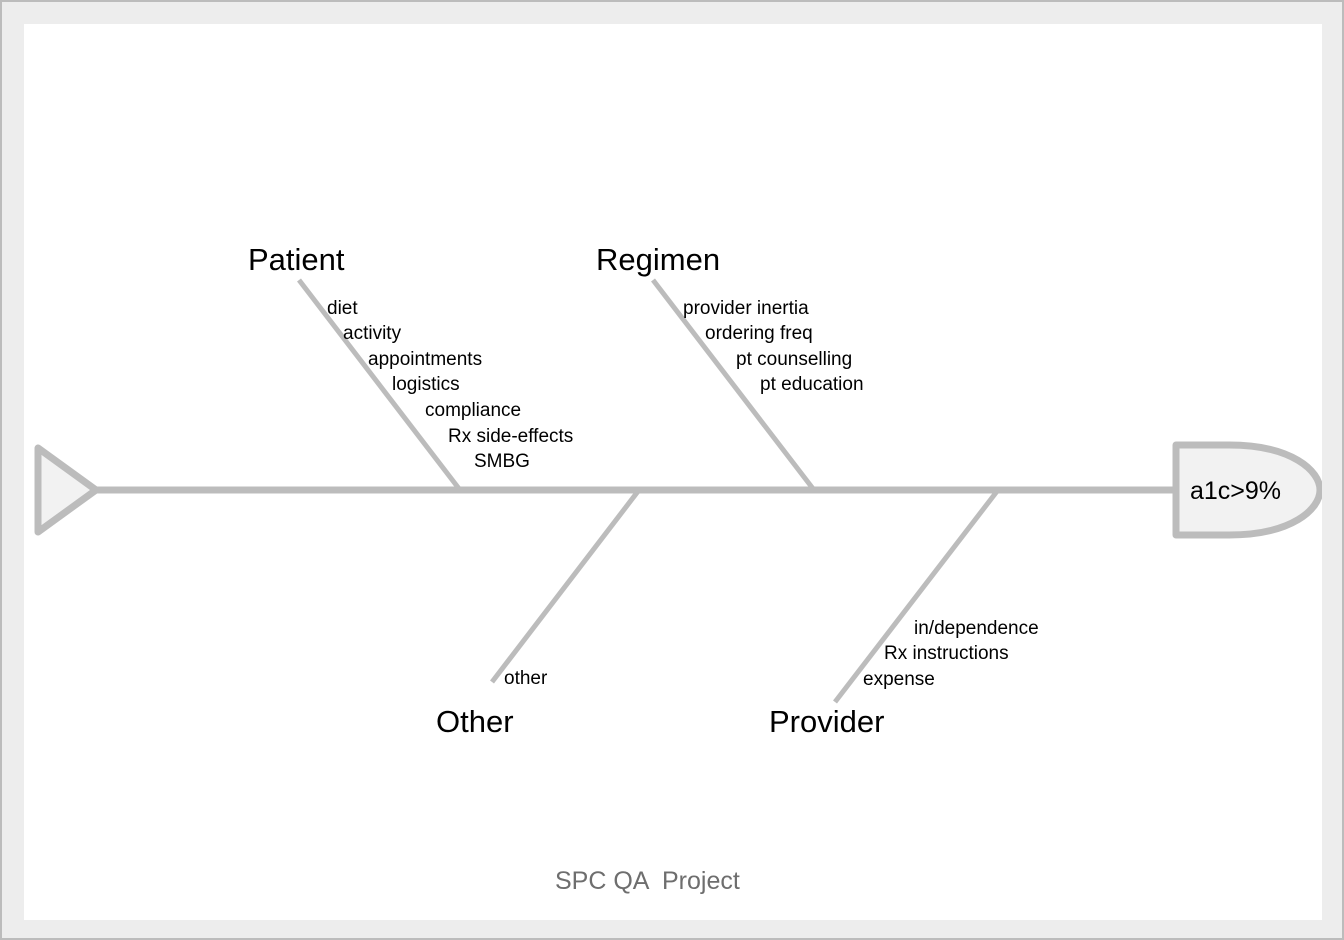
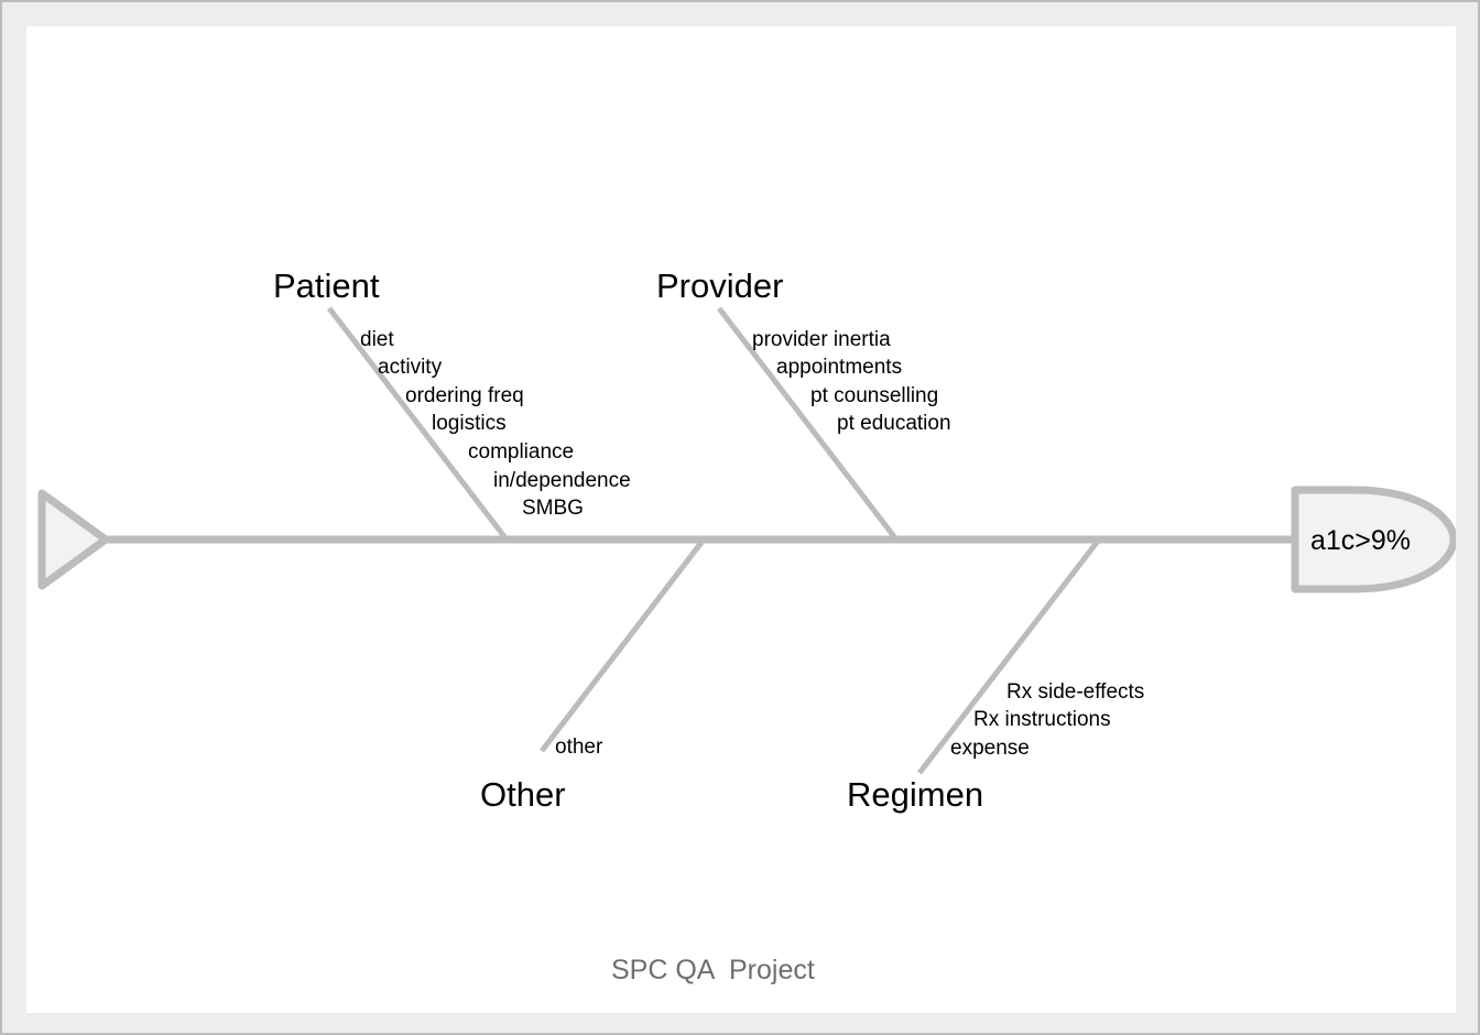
  a1c>9%
  Patient
  diet
  activity
- appointments
+ ordering freq
  logistics
  compliance
- Rx side-effects
+ in/dependence
  SMBG
- Regimen
+ Provider
  provider inertia
- ordering freq
+ appointments
  pt counselling
  pt education
  Other
  other
- Provider
+ Regimen
- in/dependence
+ Rx side-effects
  Rx instructions
  expense
  SPC QA Project
